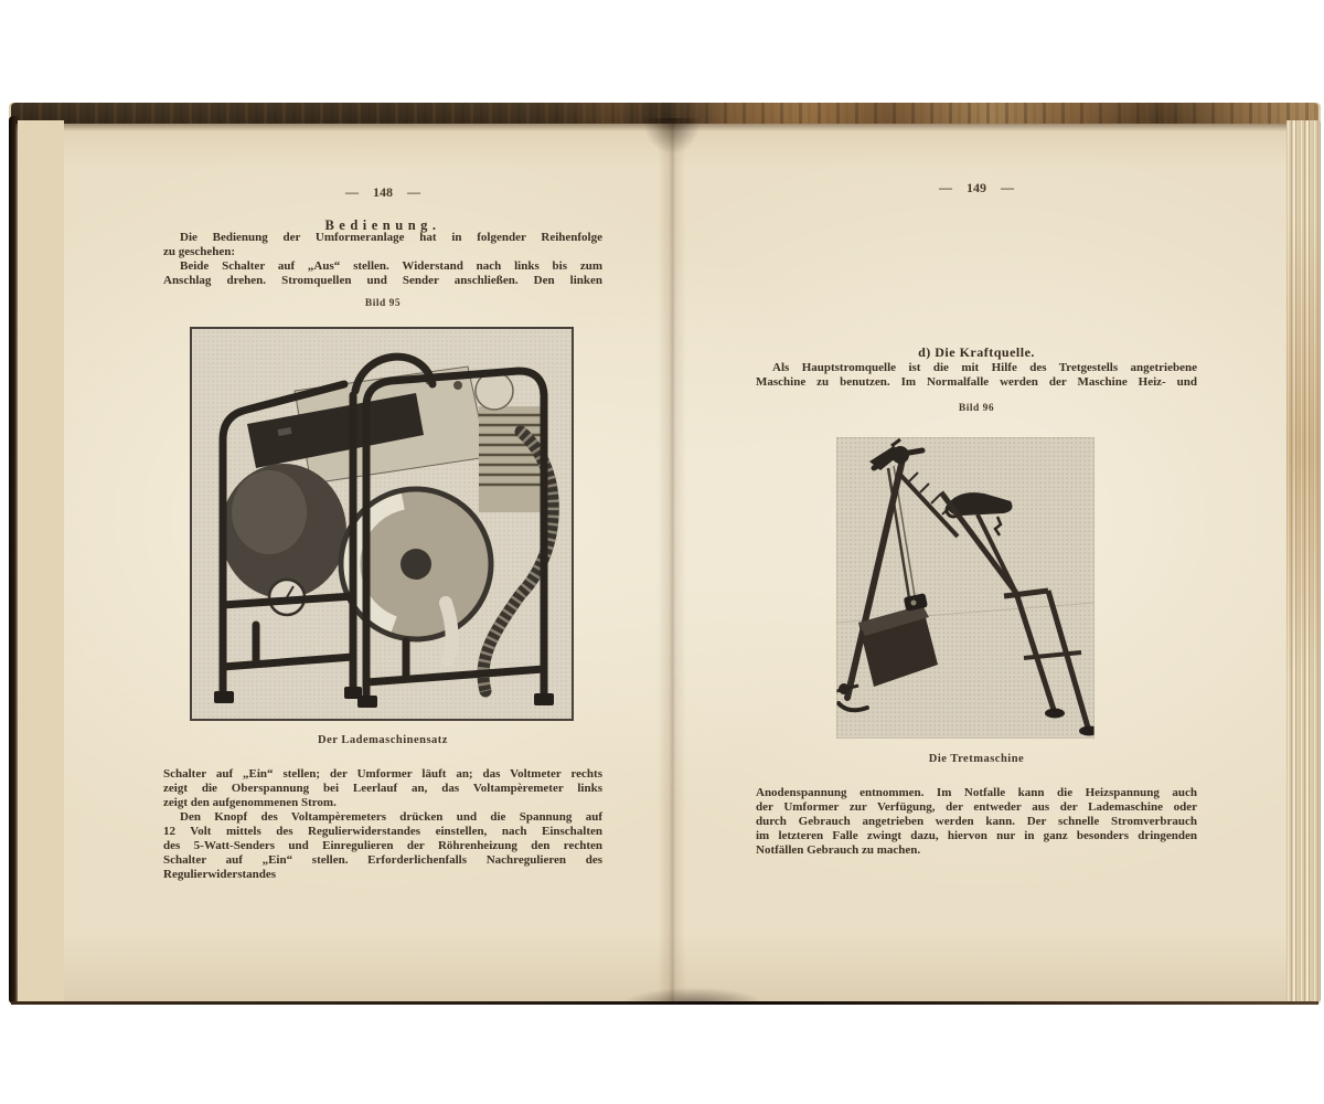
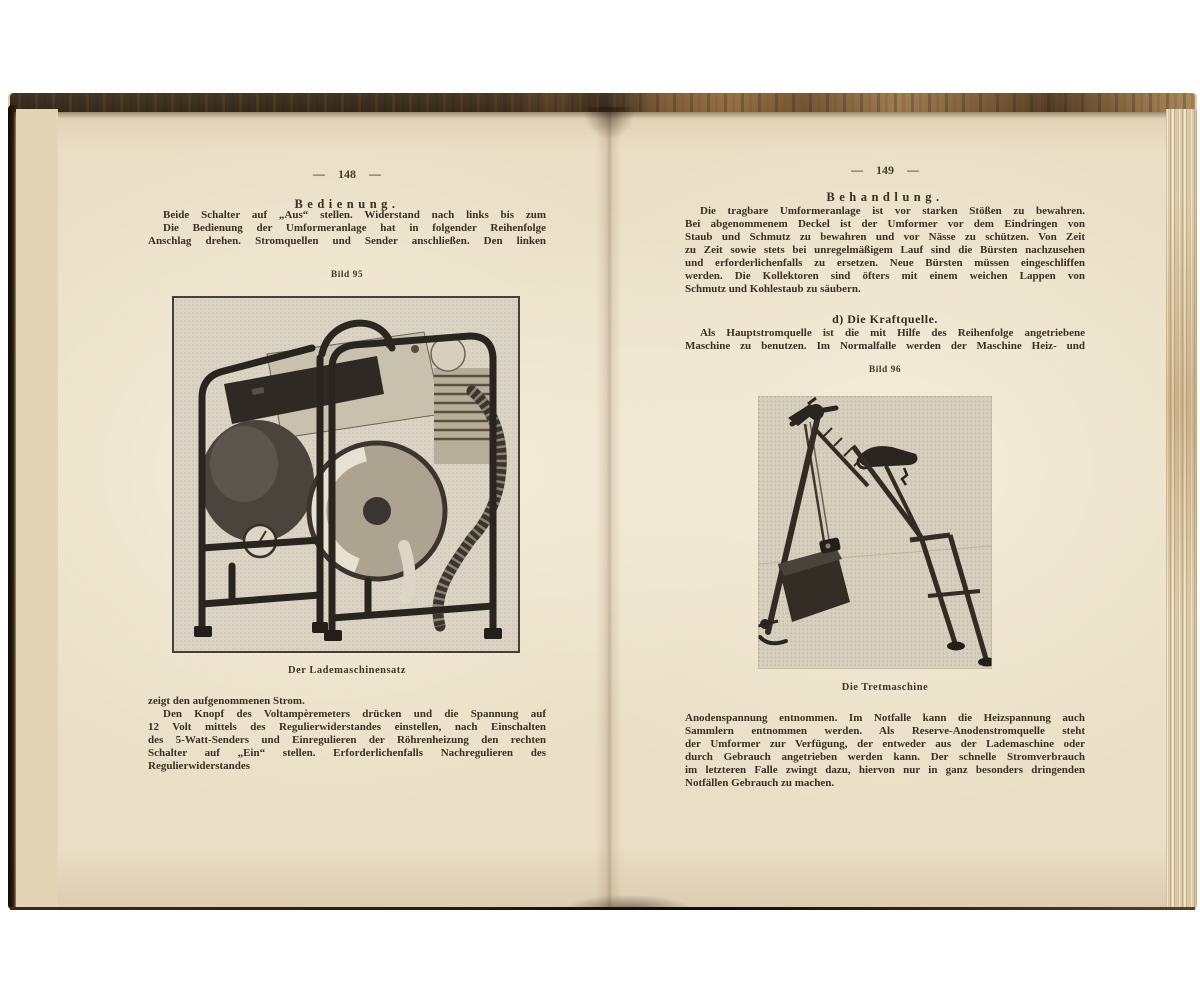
  — 148 —
  Bedienung.
- Die Bedienung der Umformeranlage hat in folgender Reihenfolge
+ Beide Schalter auf „Aus“ stellen. Widerstand nach links bis zum
- zu geschehen:
- Beide Schalter auf „Aus“ stellen. Widerstand nach links bis zum
+ Die Bedienung der Umformeranlage hat in folgender Reihenfolge
  Anschlag drehen. Stromquellen und Sender anschließen. Den linken
  Bild 95
  Der Lademaschinensatz
- Schalter auf „Ein“ stellen; der Umformer läuft an; das Voltmeter rechts
- zeigt die Oberspannung bei Leerlauf an, das Voltampèremeter links
  zeigt den aufgenommenen Strom.
  Den Knopf des Voltampèremeters drücken und die Spannung auf
  12 Volt mittels des Regulierwiderstandes einstellen, nach Einschalten
  des 5-Watt-Senders und Einregulieren der Röhrenheizung den rechten
  Schalter auf „Ein“ stellen. Erforderlichenfalls Nachregulieren des
  Regulierwiderstandes
  — 149 —
+ Behandlung.
+ Die tragbare Umformeranlage ist vor starken Stößen zu bewahren.
+ Bei abgenommenem Deckel ist der Umformer vor dem Eindringen von
+ Staub und Schmutz zu bewahren und vor Nässe zu schützen. Von Zeit
+ zu Zeit sowie stets bei unregelmäßigem Lauf sind die Bürsten nachzusehen
+ und erforderlichenfalls zu ersetzen. Neue Bürsten müssen eingeschliffen
+ werden. Die Kollektoren sind öfters mit einem weichen Lappen von
+ Schmutz und Kohlestaub zu säubern.
  d) Die Kraftquelle.
- Als Hauptstromquelle ist die mit Hilfe des Tretgestells angetriebene
+ Als Hauptstromquelle ist die mit Hilfe des Reihenfolge angetriebene
  Maschine zu benutzen. Im Normalfalle werden der Maschine Heiz- und
  Bild 96
  Die Tretmaschine
  Anodenspannung entnommen. Im Notfalle kann die Heizspannung auch
+ Sammlern entnommen werden. Als Reserve-Anodenstromquelle steht
  der Umformer zur Verfügung, der entweder aus der Lademaschine oder
  durch Gebrauch angetrieben werden kann. Der schnelle Stromverbrauch
  im letzteren Falle zwingt dazu, hiervon nur in ganz besonders dringenden
  Notfällen Gebrauch zu machen.
